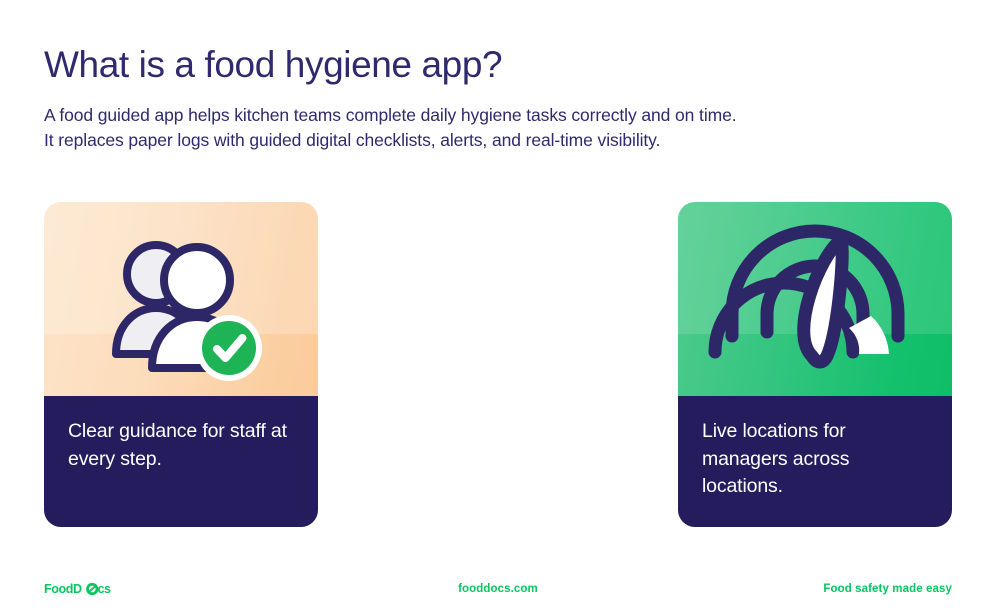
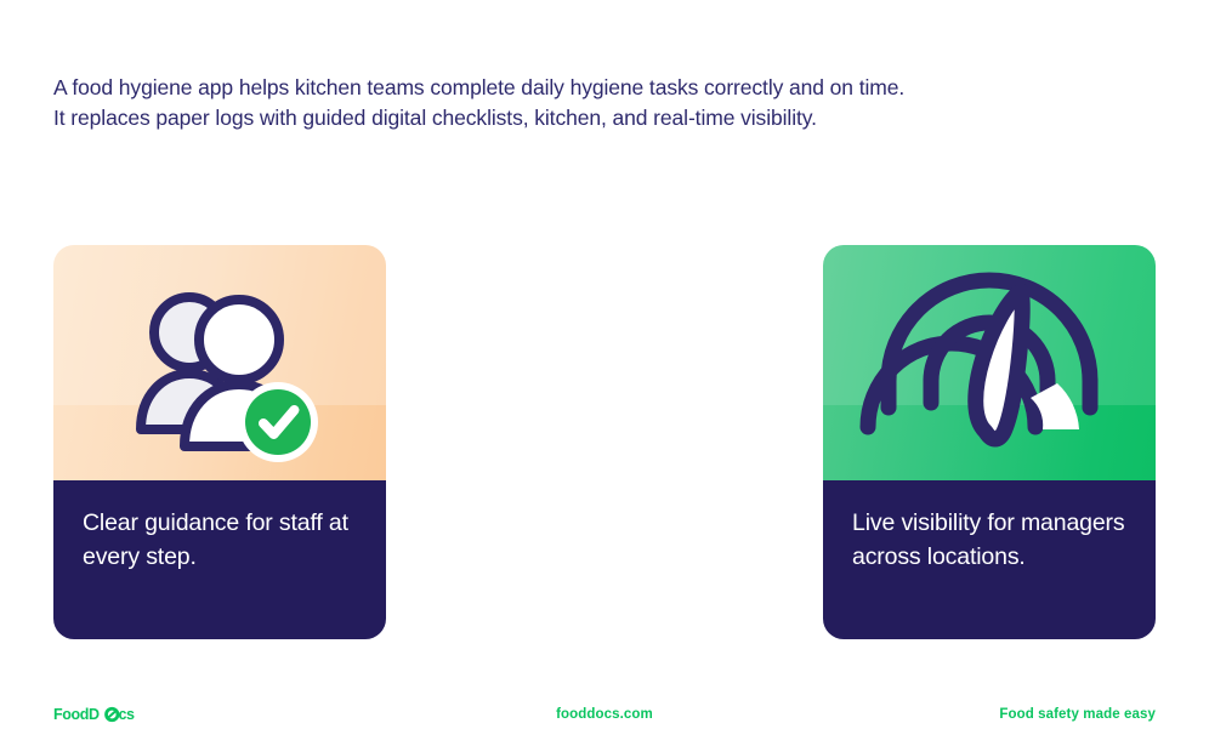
- What is a food hygiene app?
- A food guided app helps kitchen teams complete daily hygiene tasks correctly and on time.
+ A food hygiene app helps kitchen teams complete daily hygiene tasks correctly and on time.
- It replaces paper logs with guided digital checklists, alerts, and real-time visibility.
+ It replaces paper logs with guided digital checklists, kitchen, and real-time visibility.
  Clear guidance for staff at every step.
- Live locations for managers across locations.
+ Live visibility for managers across locations.
  FoodD
  cs
  fooddocs.com
  Food safety made easy
